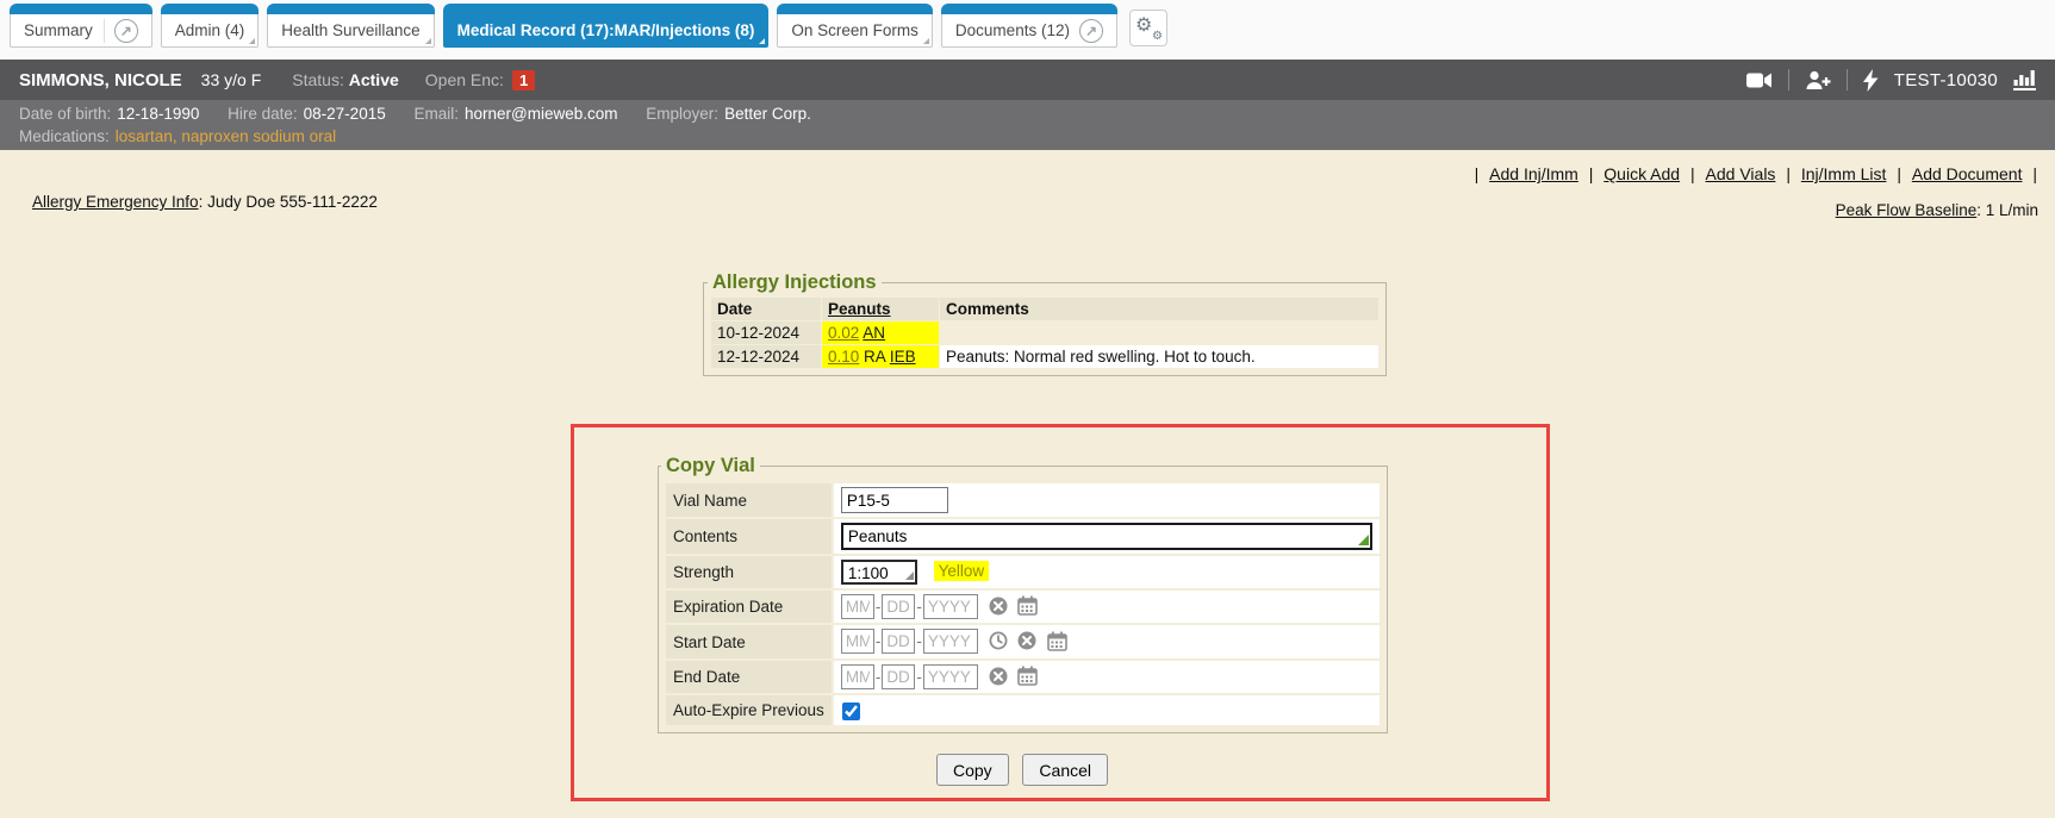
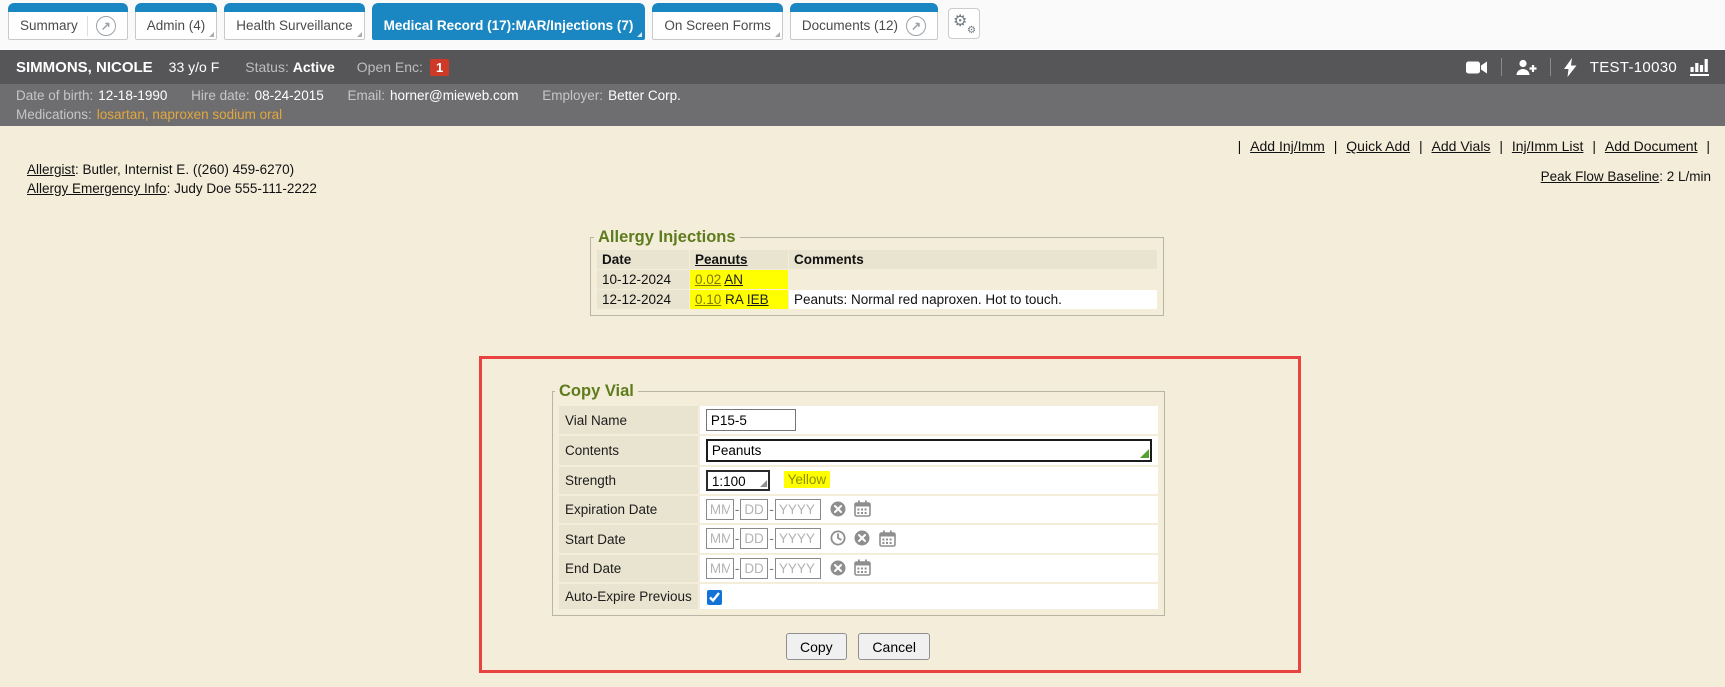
  Summary
  ↗
  Admin (4)
  Health Surveillance
- Medical Record (17):MAR/Injections (8)
+ Medical Record (17):MAR/Injections (7)
  On Screen Forms
  Documents (12)
  ↗
  ⚙
  ⚙
  SIMMONS, NICOLE
  33 y/o F
  Status: Active
  Open Enc: 1
  TEST-10030
- Date of birth: 12-18-1990 Hire date: 08-27-2015 Email: horner@mieweb.com Employer: Better Corp.
+ Date of birth: 12-18-1990 Hire date: 08-24-2015 Email: horner@mieweb.com Employer: Better Corp.
  Medications: losartan, naproxen sodium oral
  | Add Inj/Imm | Quick Add | Add Vials | Inj/Imm List | Add Document |
- Peak Flow Baseline: 1 L/min
+ Peak Flow Baseline: 2 L/min
+ Allergist: Butler, Internist E. ((260) 459-6270)
  Allergy Emergency Info: Judy Doe 555-111-2222
  Allergy Injections
  Date	Peanuts	Comments
  10-12-2024	0.02 AN
- 12-12-2024	0.10 RA IEB	Peanuts: Normal red swelling. Hot to touch.
+ 12-12-2024	0.10 RA IEB	Peanuts: Normal red naproxen. Hot to touch.
  Copy Vial
  Vial Name	P15-5
  Contents	Peanuts
  Strength	1:100 Yellow
  Expiration Date	MM - DD - YYYY
  Start Date	MM - DD - YYYY
  End Date	MM - DD - YYYY
  Auto-Expire Previous
  Copy Cancel
